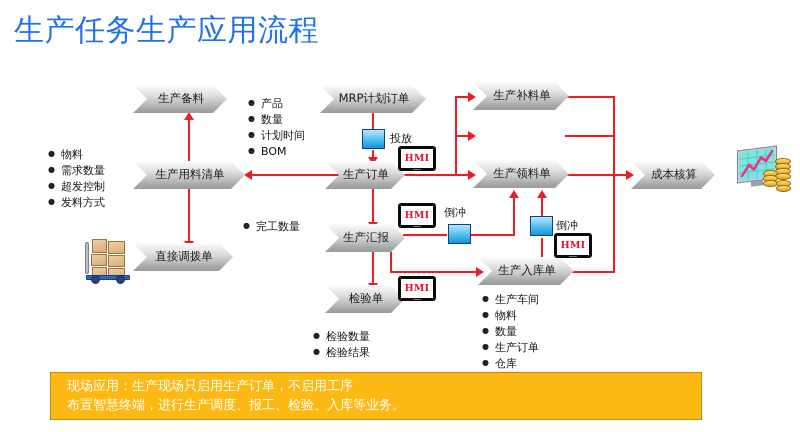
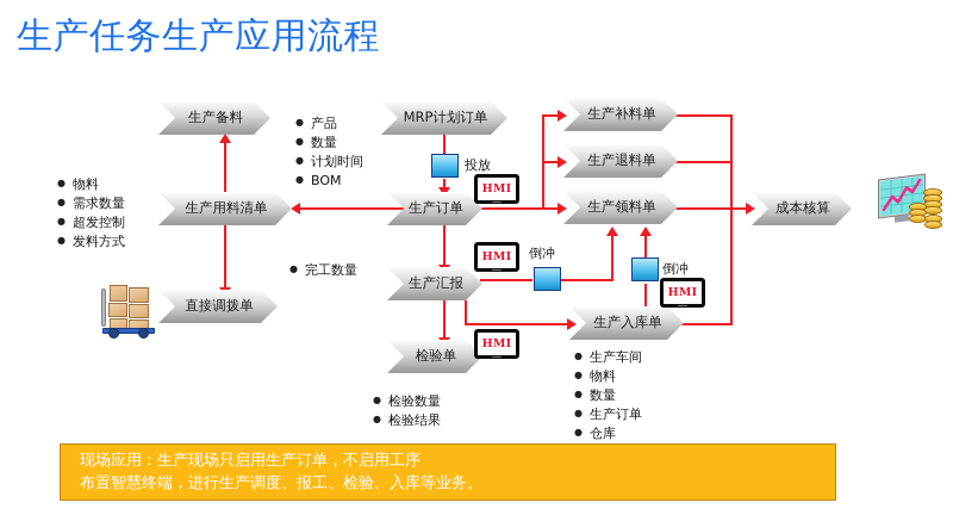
  生产任务生产应用流程
  生产备料
  MRP计划订单
  生产补料单
+ 生产退料单
  生产用料清单
  生产订单
  生产领料单
  成本核算
  直接调拨单
  生产汇报
  生产入库单
  检验单
  投放
  倒冲
  倒冲
  HMI
  HMI
  HMI
  HMI
  产品
  数量
  计划时间
  BOM
  物料
  需求数量
  超发控制
  发料方式
  完工数量
  检验数量
  检验结果
  生产车间
  物料
  数量
  生产订单
  仓库
  现场应用：生产现场只启用生产订单，不启用工序
  布置智慧终端，进行生产调度、报工、检验、入库等业务。
